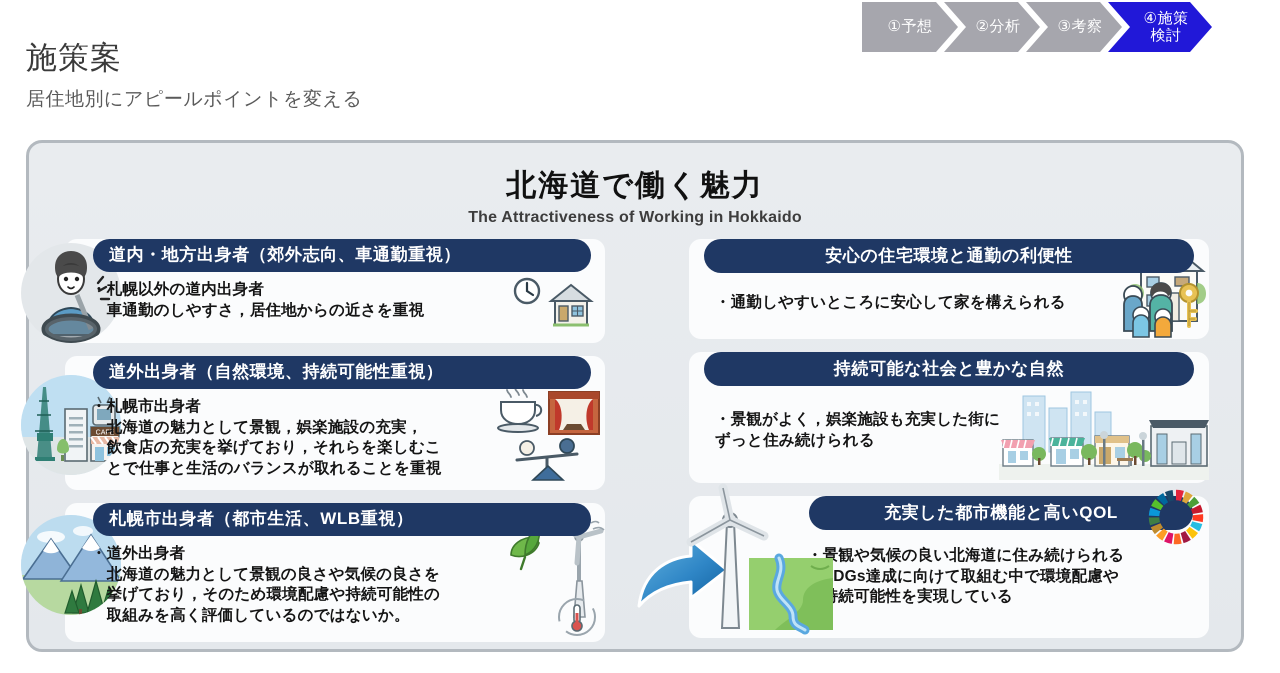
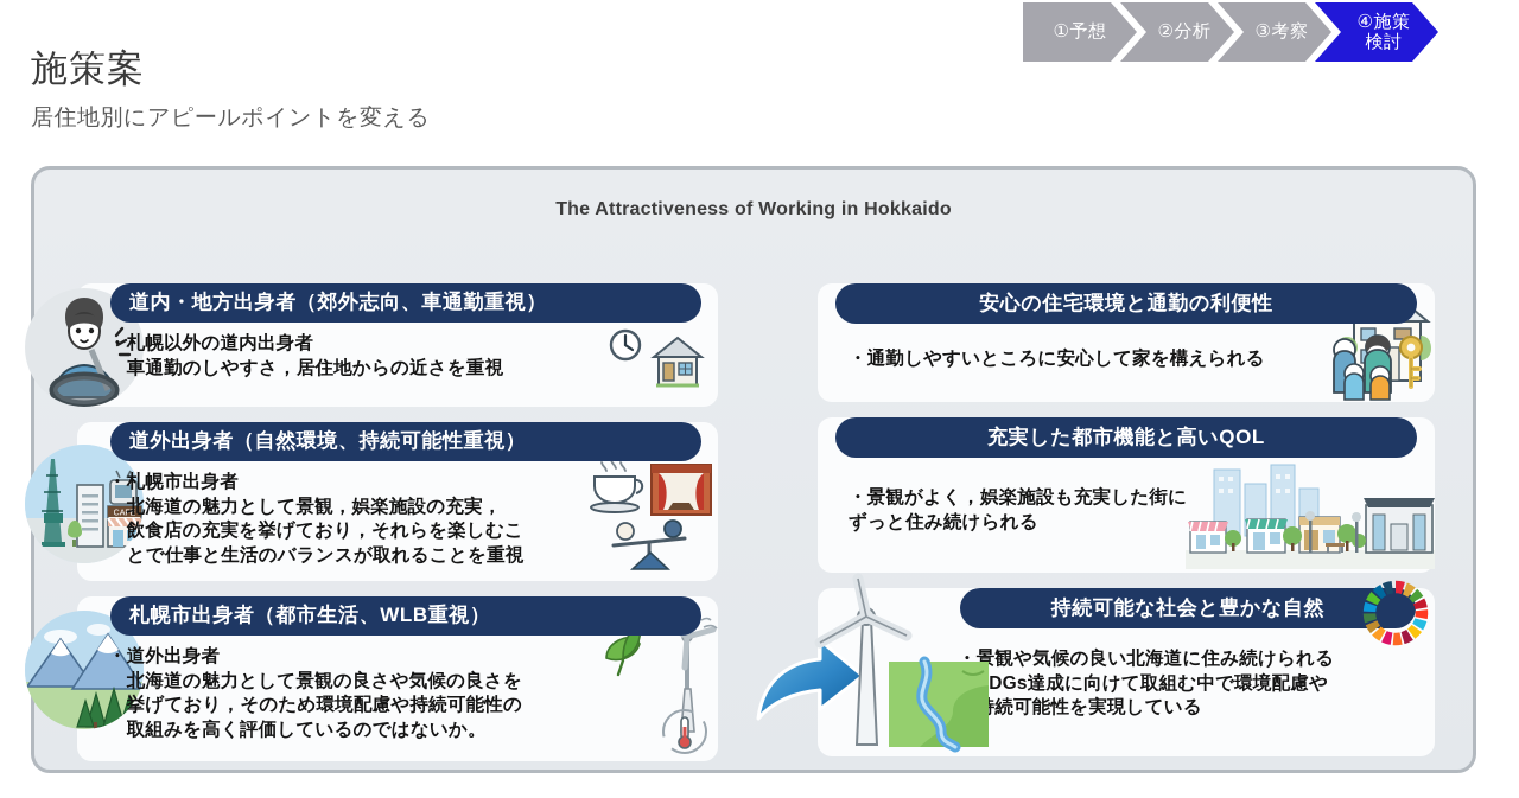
  ①予想
  ②分析
  ③考察
  ④施策
  検討
  施策案
  居住地別にアピールポイントを変える
- 北海道で働く魅力
  The Attractiveness of Working in Hokkaido
  道内・地方出身者（郊外志向、車通勤重視）
  ・札幌以外の道内出身者
  車通勤のしやすさ，居住地からの近さを重視
  道外出身者（自然環境、持続可能性重視）
  ・札幌市出身者
  北海道の魅力として景観，娯楽施設の充実，
  飲食店の充実を挙げており，それらを楽しむこ
  とで仕事と生活のバランスが取れることを重視
  札幌市出身者（都市生活、WLB重視）
  ・道外出身者
  北海道の魅力として景観の良さや気候の良さを
  挙げており，そのため環境配慮や持続可能性の
  取組みを高く評価しているのではないか。
  安心の住宅環境と通勤の利便性
  ・通勤しやすいところに安心して家を構えられる
- 持続可能な社会と豊かな自然
+ 充実した都市機能と高いQOL
  ・景観がよく，娯楽施設も充実した街に
  ずっと住み続けられる
- 充実した都市機能と高いQOL
+ 持続可能な社会と豊かな自然
  ・景観や気候の良い北海道に住み続けられる
  DGs達成に向けて取組む中で環境配慮や
  続可能性を実現している
